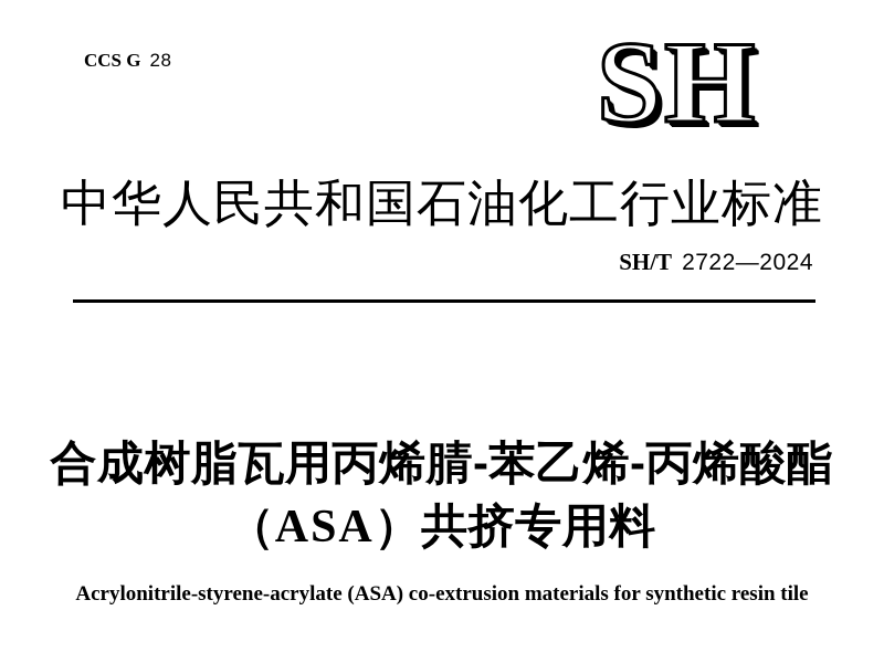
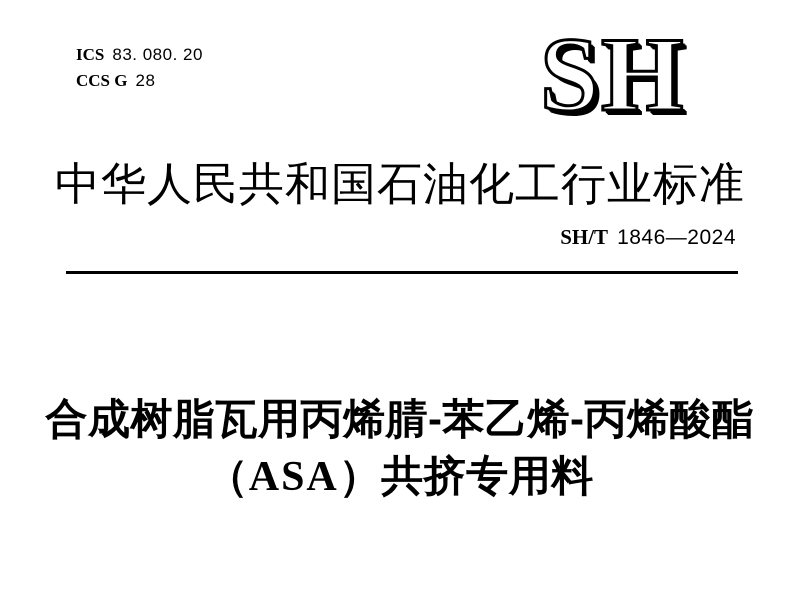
+ ICS 83. 080. 20
  CCS G 28
  SH
  中华人民共和国石油化工行业标准
- SH/T 2722—2024
+ SH/T 1846—2024
  合成树脂瓦用丙烯腈-苯乙烯-丙烯酸酯
  （ASA）共挤专用料
- Acrylonitrile-styrene-acrylate (ASA) co-extrusion materials for synthetic resin tile
